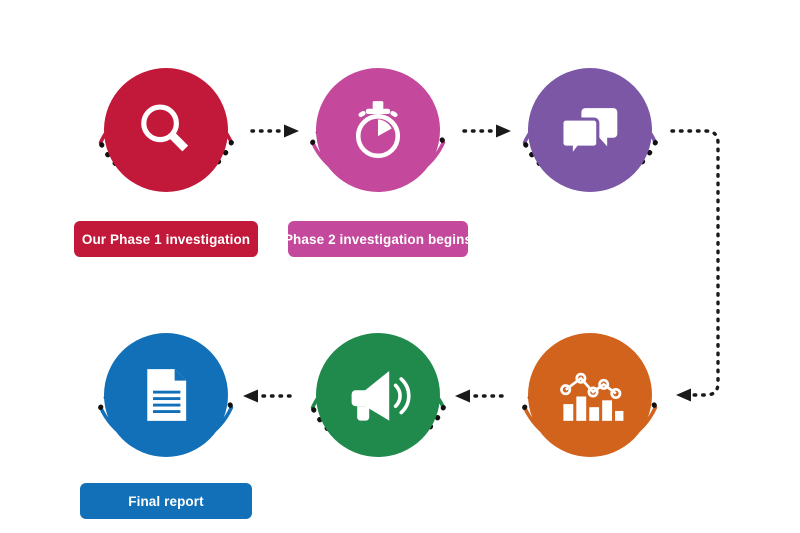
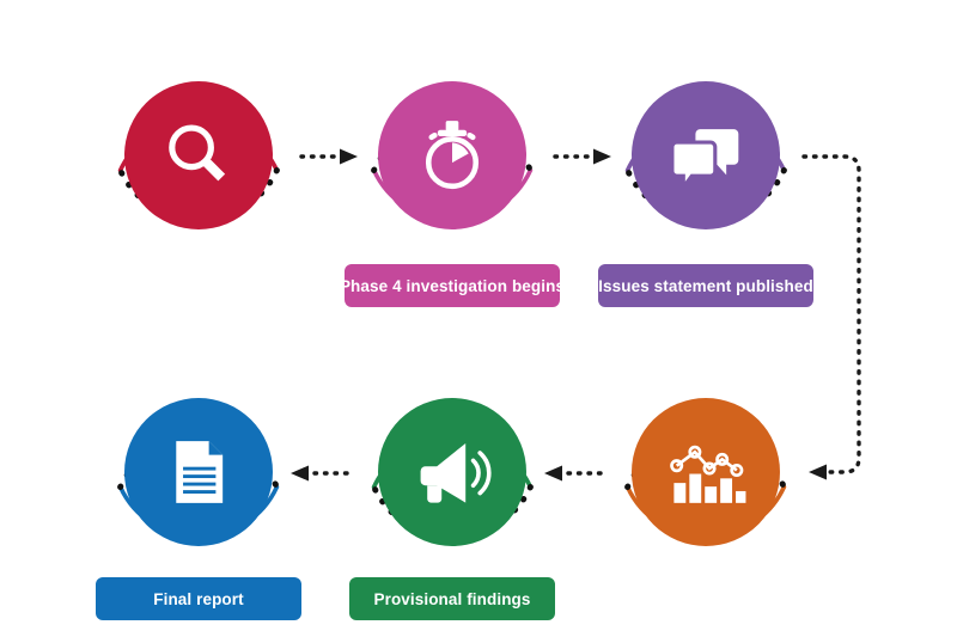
- Our Phase 1 investigation
- Phase 2 investigation begins
+ Phase 4 investigation begins
+ Issues statement published
+ Provisional findings
  Final report
